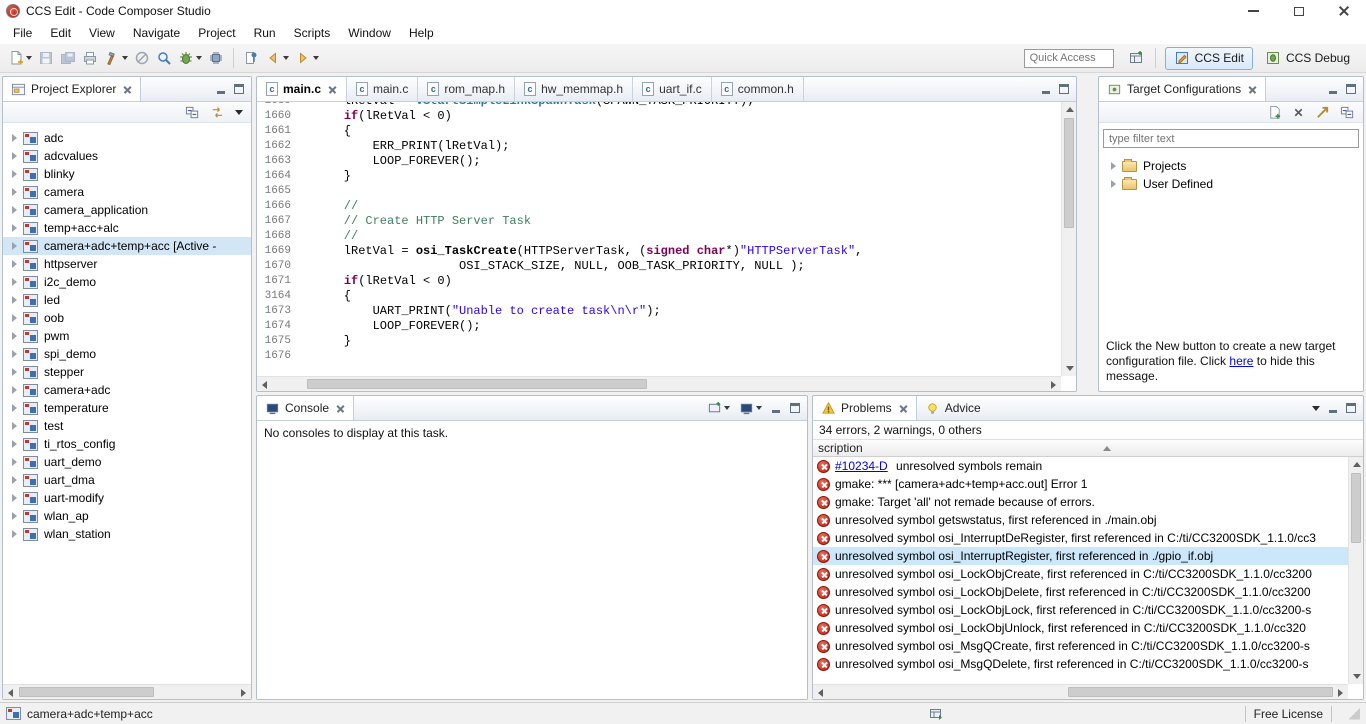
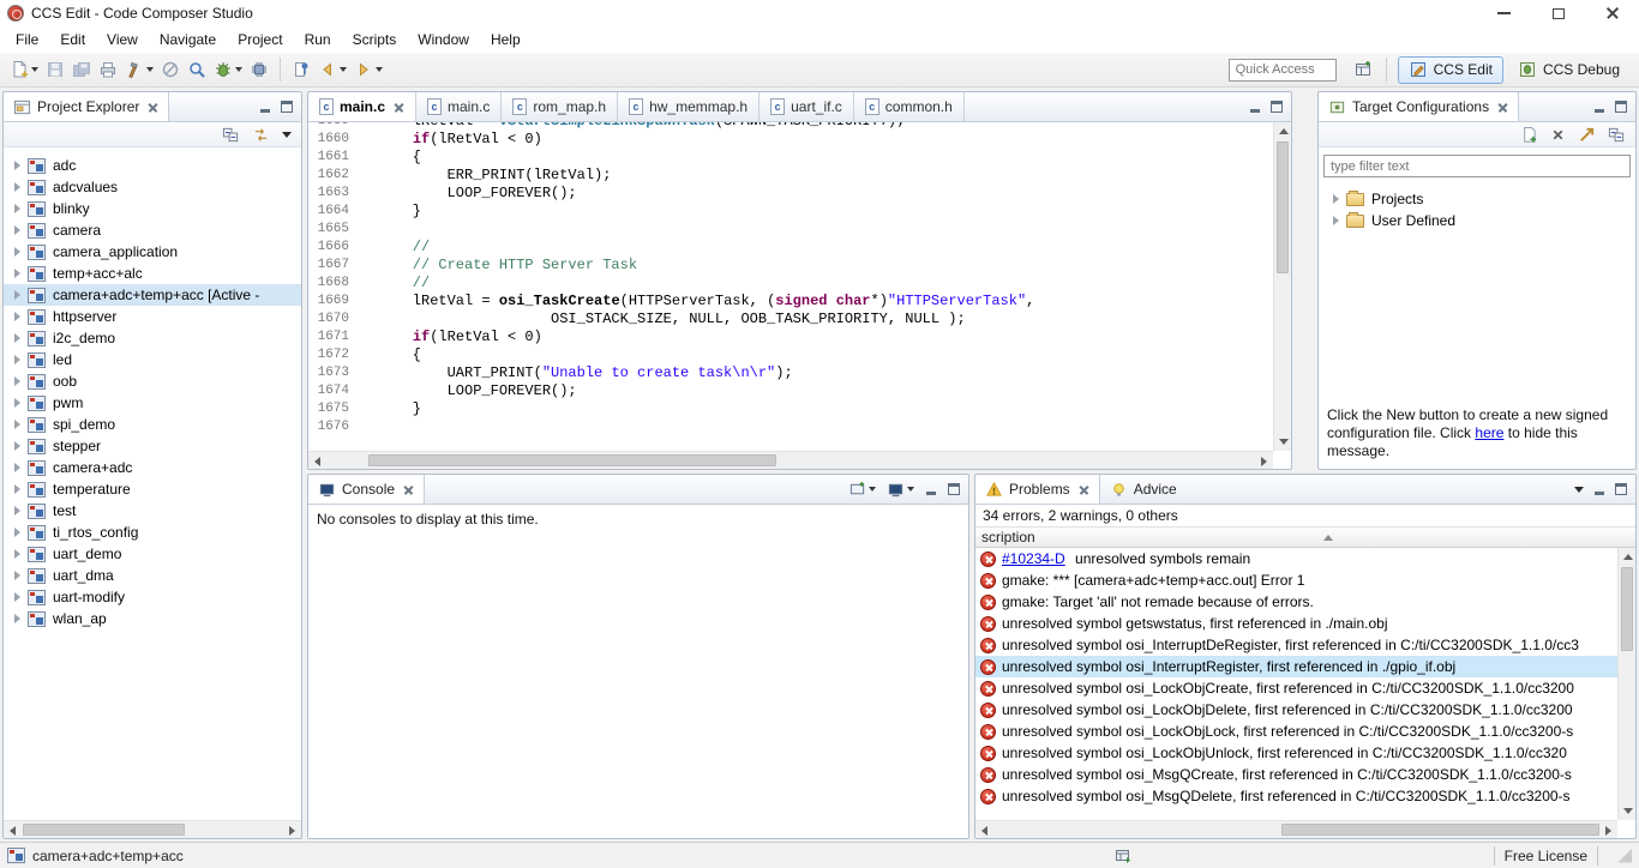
  CCS Edit - Code Composer Studio
  File
  Edit
  View
  Navigate
  Project
  Run
  Scripts
  Window
  Help
  Quick Access
  CCS Edit
  CCS Debug
  Project Explorer
  adc
  adcvalues
  blinky
  camera
  camera_application
  temp+acc+alc
  camera+adc+temp+acc [Active -
  httpserver
  i2c_demo
  led
  oob
  pwm
  spi_demo
  stepper
  camera+adc
  temperature
  test
  ti_rtos_config
  uart_demo
  uart_dma
  uart-modify
  wlan_ap
- wlan_station
  c
  main.c
  c
  main.c
  c
  rom_map.h
  c
  hw_memmap.h
  c
  uart_if.c
  c
  common.h
  1660
  1661
  1662
  1663
  1664
  1665
  1666
  1667
  1668
  1669
  1670
  1671
- 3164
+ 1672
  1673
  1674
  1675
  1676
  if(lRetVal < 0)
  {
  ERR_PRINT(lRetVal);
  LOOP_FOREVER();
  }
  //
  // Create HTTP Server Task
  //
  lRetVal = osi_TaskCreate(HTTPServerTask, (signed char*)"HTTPServerTask",
  OSI_STACK_SIZE, NULL, OOB_TASK_PRIORITY, NULL );
  if(lRetVal < 0)
  {
  UART_PRINT("Unable to create task\n\r");
  LOOP_FOREVER();
  }
  Target Configurations
  type filter text
  Projects
  User Defined
- Click the New button to create a new target configuration file. Click here to hide this message.
+ Click the New button to create a new signed configuration file. Click here to hide this message.
  Console
- No consoles to display at this task.
+ No consoles to display at this time.
  Problems
  Advice
  34 errors, 2 warnings, 0 others
  scription
  #10234-D
  unresolved symbols remain
  gmake: *** [camera+adc+temp+acc.out] Error 1
  gmake: Target 'all' not remade because of errors.
  unresolved symbol getswstatus, first referenced in ./main.obj
  unresolved symbol osi_InterruptDeRegister, first referenced in C:/ti/CC3200SDK_1.1.0/cc3
  unresolved symbol osi_InterruptRegister, first referenced in ./gpio_if.obj
  unresolved symbol osi_LockObjCreate, first referenced in C:/ti/CC3200SDK_1.1.0/cc3200
  unresolved symbol osi_LockObjDelete, first referenced in C:/ti/CC3200SDK_1.1.0/cc3200
  unresolved symbol osi_LockObjLock, first referenced in C:/ti/CC3200SDK_1.1.0/cc3200-s
  unresolved symbol osi_LockObjUnlock, first referenced in C:/ti/CC3200SDK_1.1.0/cc320
  unresolved symbol osi_MsgQCreate, first referenced in C:/ti/CC3200SDK_1.1.0/cc3200-s
  unresolved symbol osi_MsgQDelete, first referenced in C:/ti/CC3200SDK_1.1.0/cc3200-s
  camera+adc+temp+acc
  Free License
